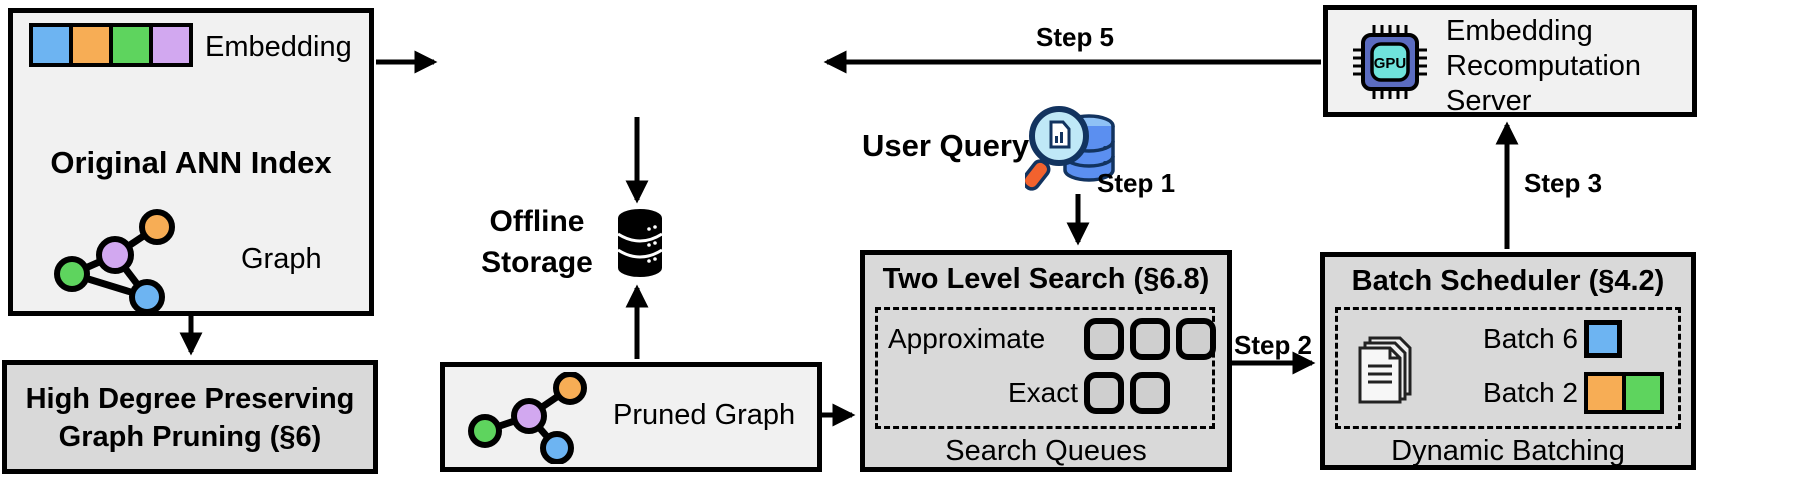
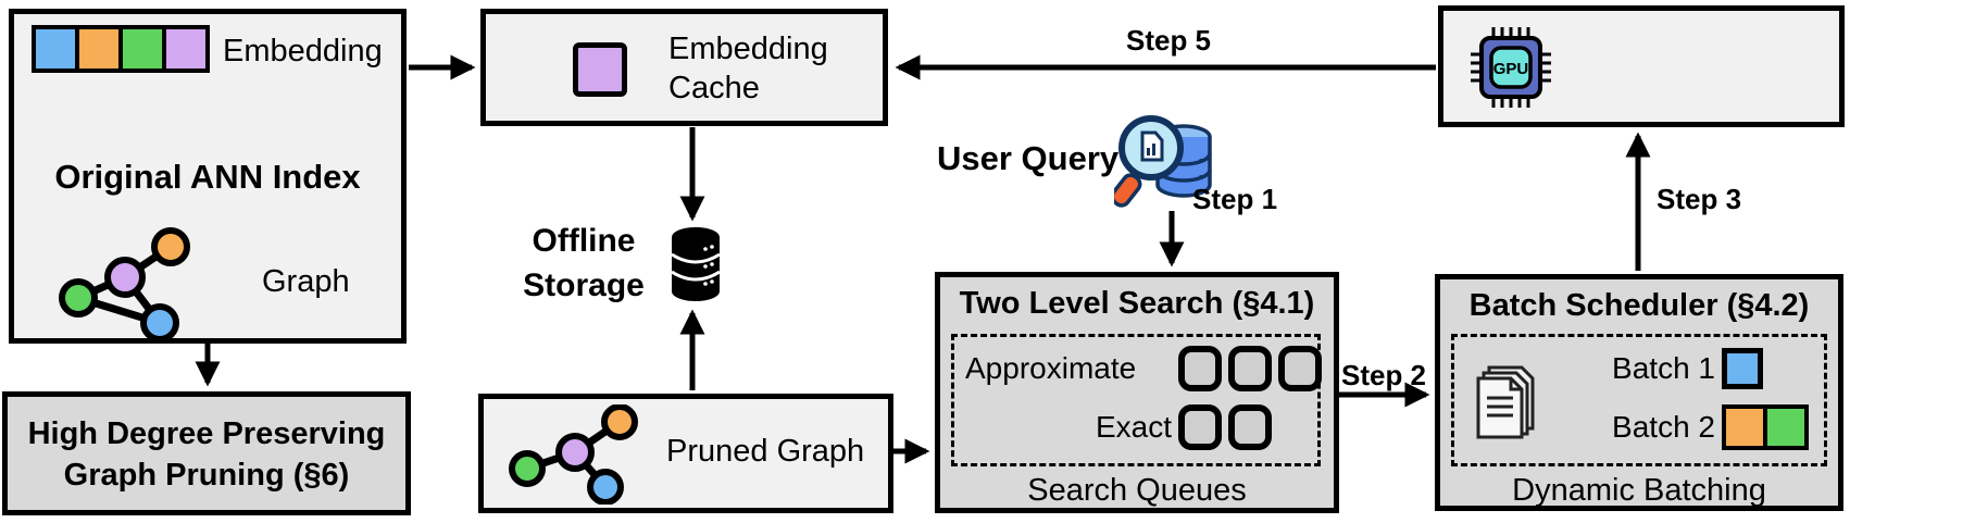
  Embedding
  Original ANN Index
  Graph
+ Embedding Cache
  Offline Storage
  User Query
- Two Level Search (§6.8)
+ Two Level Search (§4.1)
  Approximate
  Exact
  Search Queues
  Batch Scheduler (§4.2)
- Batch 6
+ Batch 1
  Batch 2
  Dynamic Batching
  GPU
- Embedding Recomputation Server
  High Degree Preserving Graph Pruning (§6)
  Pruned Graph
  Step 1
  Step 2
  Step 3
  Step 5
